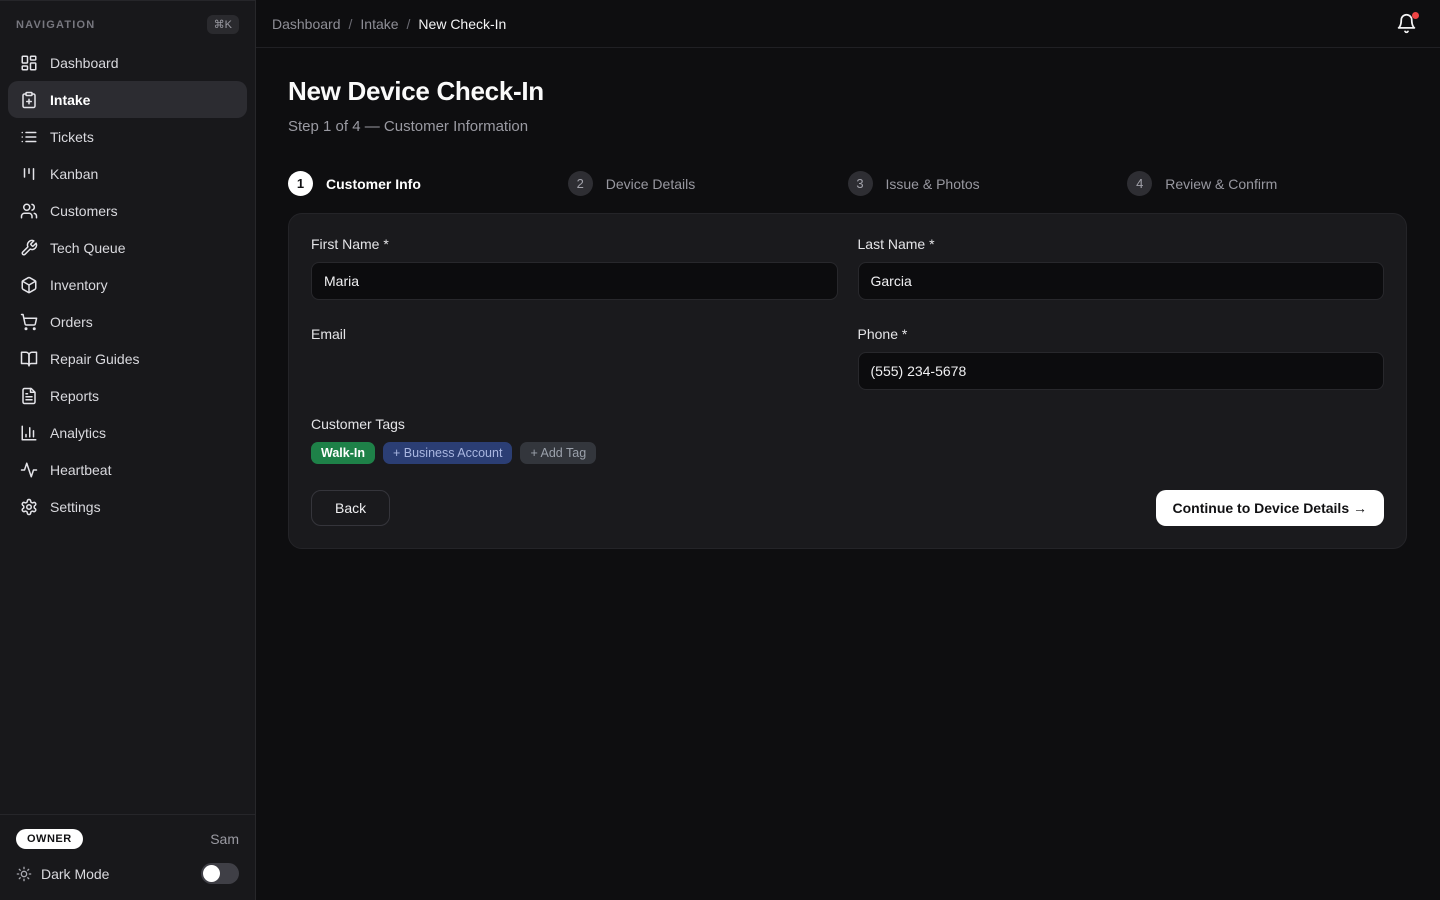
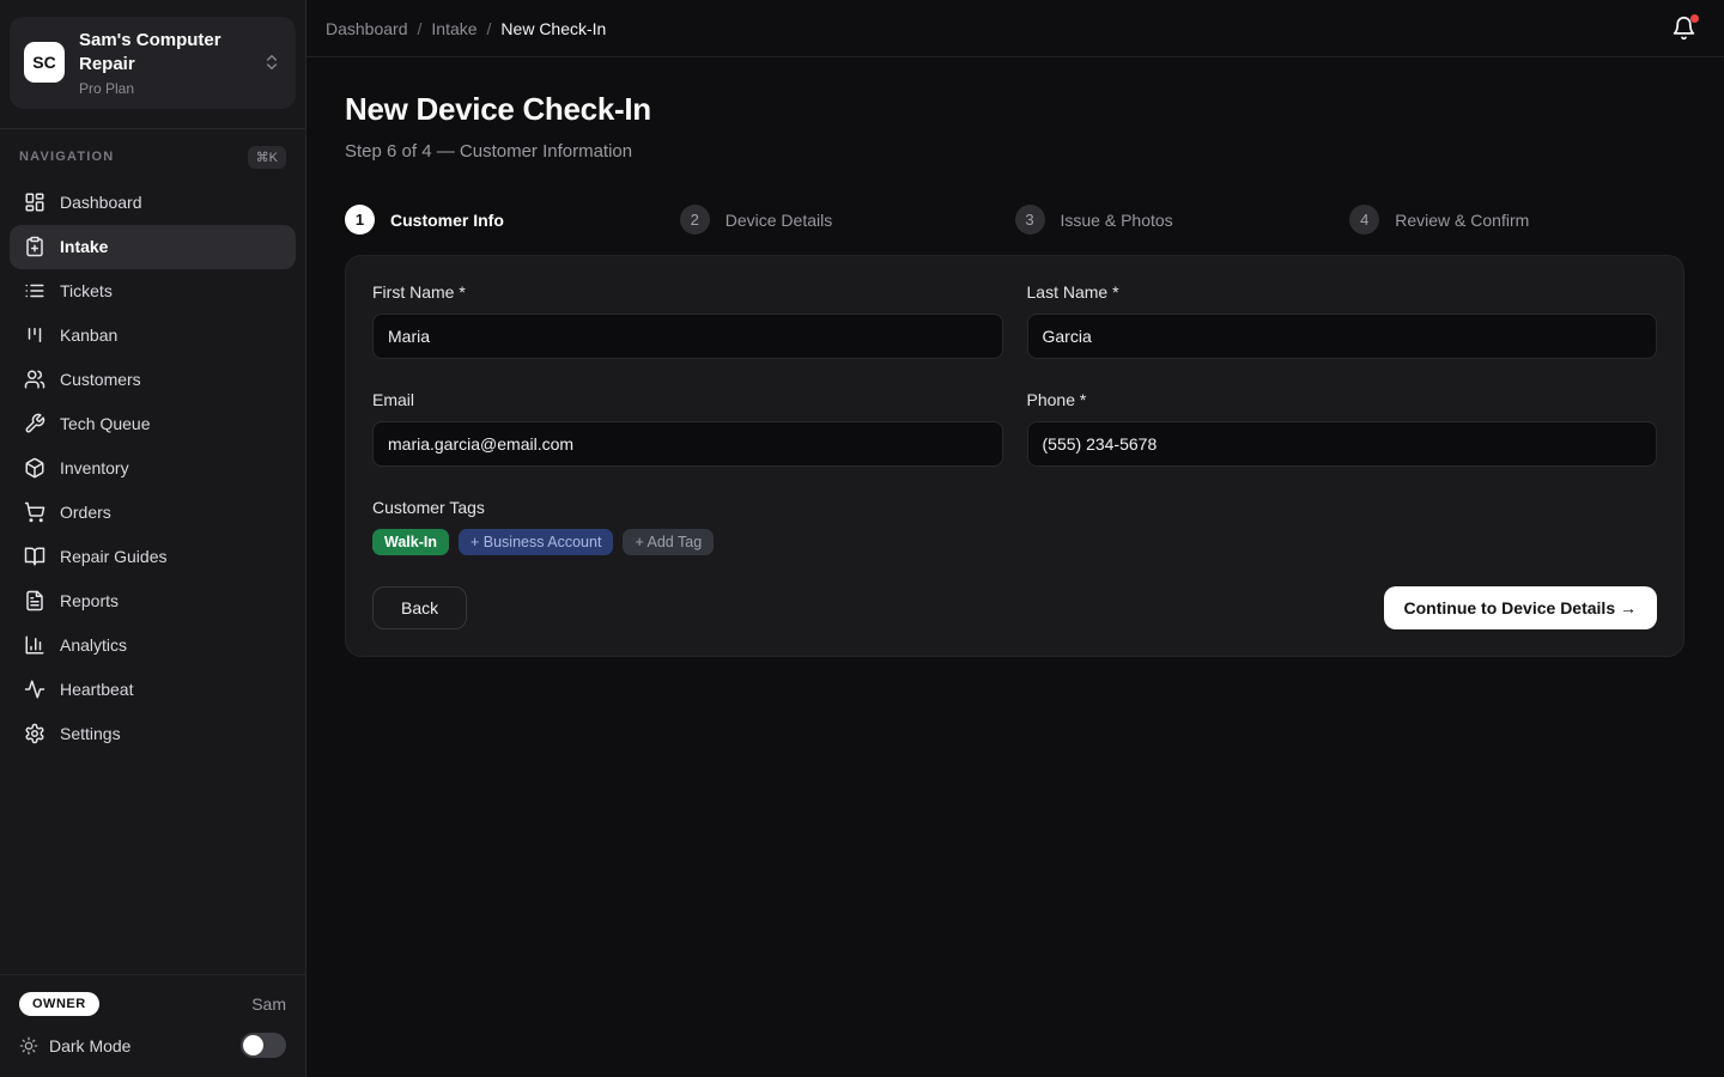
+ SC
+ Sam's Computer Repair
+ Pro Plan
  NAVIGATION
  ⌘K
  Dashboard
  Intake
  Tickets
  Kanban
  Customers
  Tech Queue
  Inventory
  Orders
  Repair Guides
  Reports
  Analytics
  Heartbeat
  Settings
  OWNER
  Sam
  Dark Mode
  Dashboard
  /
  Intake
  /
  New Check-In
  New Device Check-In
- Step 1 of 4 — Customer Information
+ Step 6 of 4 — Customer Information
  1
  Customer Info
  2
  Device Details
  3
  Issue & Photos
  4
  Review & Confirm
  First Name *
  Maria
  Last Name *
  Garcia
  Email
+ maria.garcia@email.com
  Phone *
  (555) 234-5678
  Customer Tags
  Walk-In
  + Business Account
  + Add Tag
  Back
  Continue to Device Details →
